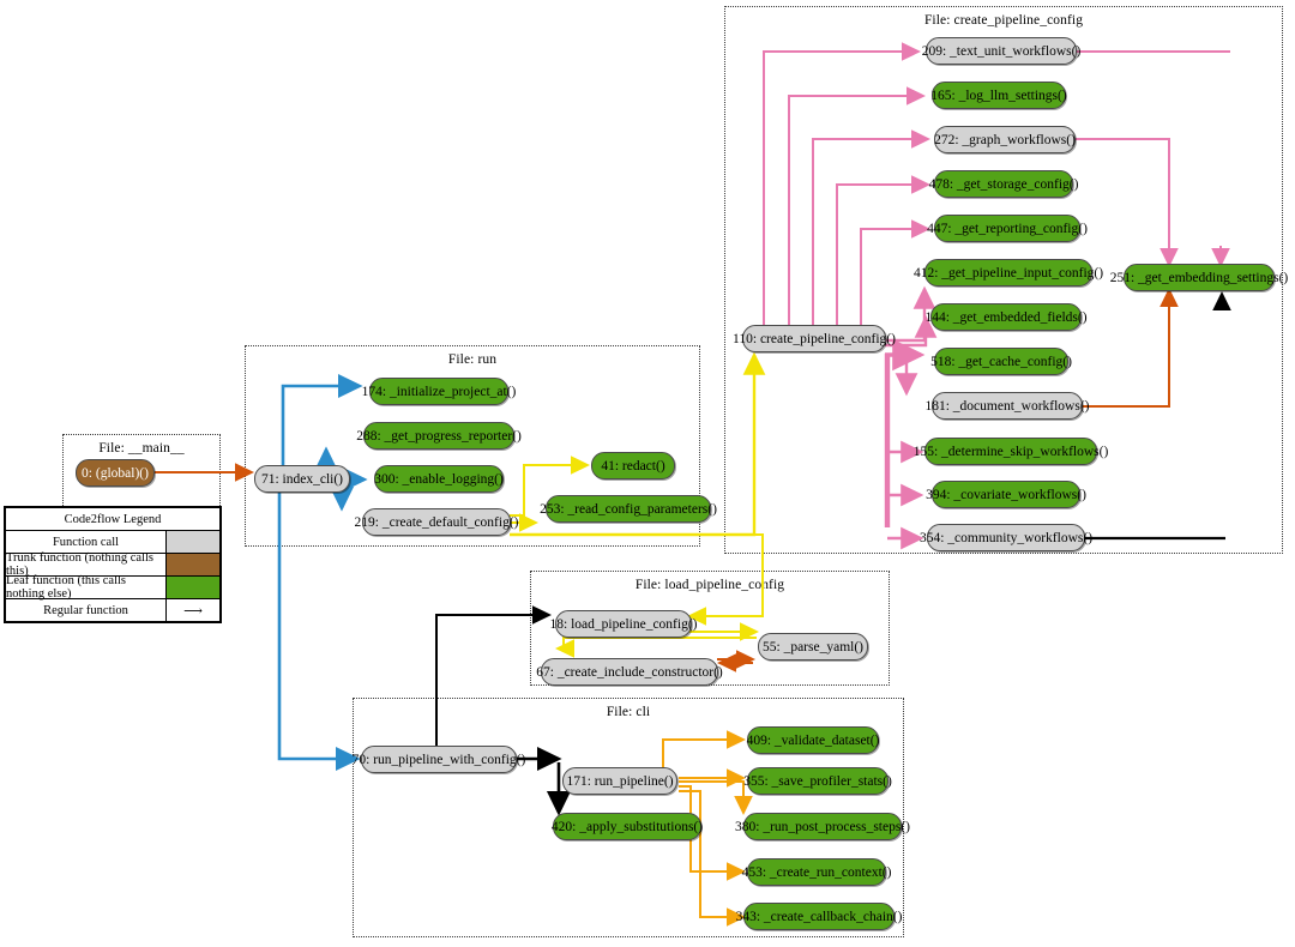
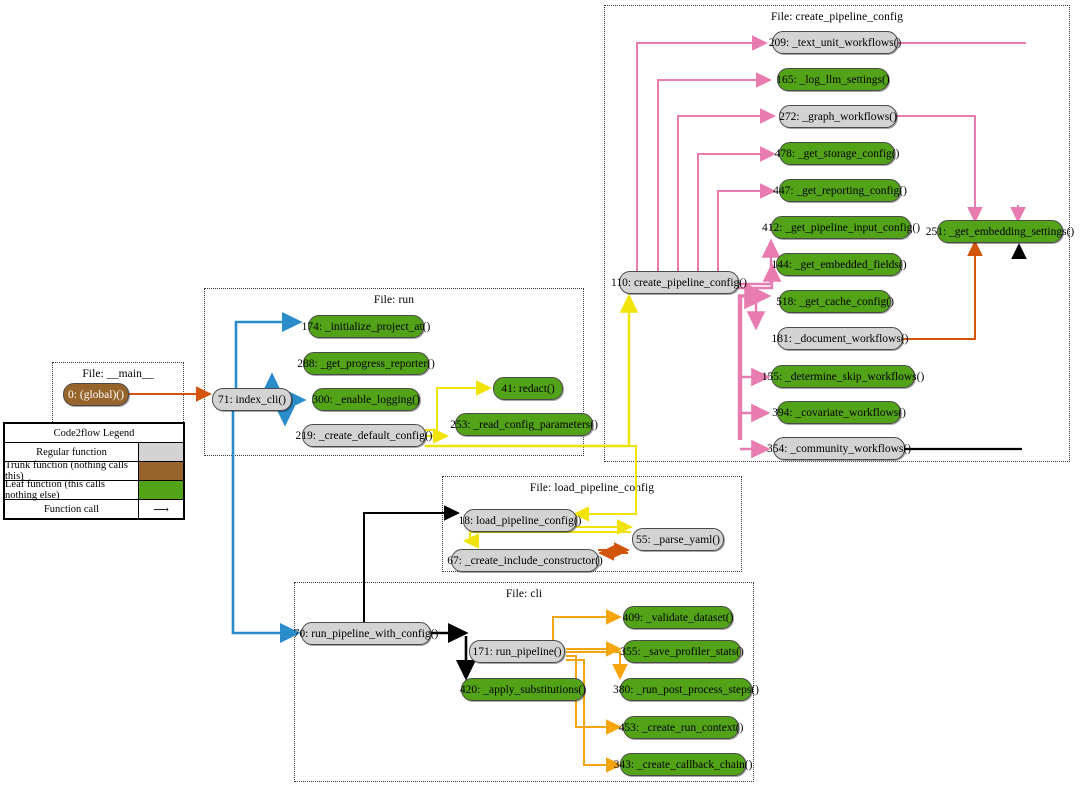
  File: __main__
  File: run
  File: create_pipeline_config
  File: load_pipeline_config
  File: cli
  0: (global)()
  71: index_cli()
  174: _initialize_project_at()
  288: _get_progress_reporter()
  300: _enable_logging()
  219: _create_default_config()
  41: redact()
  253: _read_config_parameters()
  209: _text_unit_workflows()
  165: _log_llm_settings()
  272: _graph_workflows()
  478: _get_storage_config()
  447: _get_reporting_config()
  412: _get_pipeline_input_config()
  144: _get_embedded_fields()
  518: _get_cache_config()
  181: _document_workflows()
  155: _determine_skip_workflows()
  394: _covariate_workflows()
  354: _community_workflows()
  110: create_pipeline_config()
  251: _get_embedding_settings()
  18: load_pipeline_config()
  55: _parse_yaml()
  67: _create_include_constructor()
  70: run_pipeline_with_config()
  171: run_pipeline()
  420: _apply_substitutions()
  409: _validate_dataset()
  355: _save_profiler_stats()
  380: _run_post_process_steps()
  453: _create_run_context()
  343: _create_callback_chain()
  Code2flow Legend
- Function call
+ Regular function
  Trunk function (nothing calls this)
  Leaf function (this calls nothing else)
- Regular function
+ Function call
  ⟶
